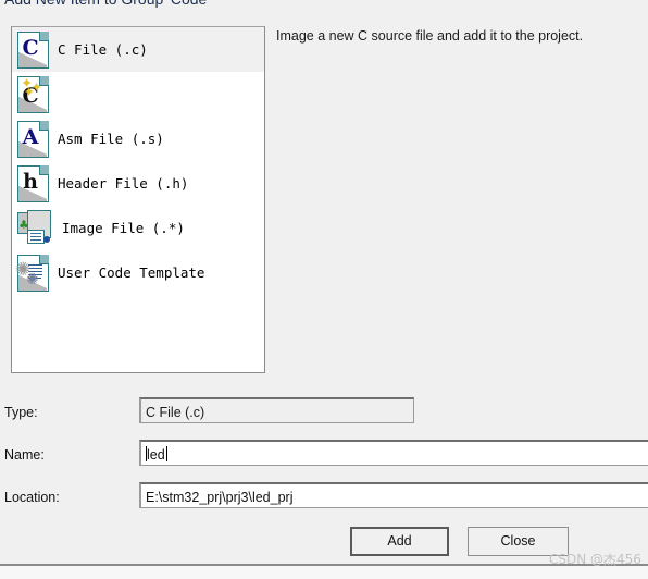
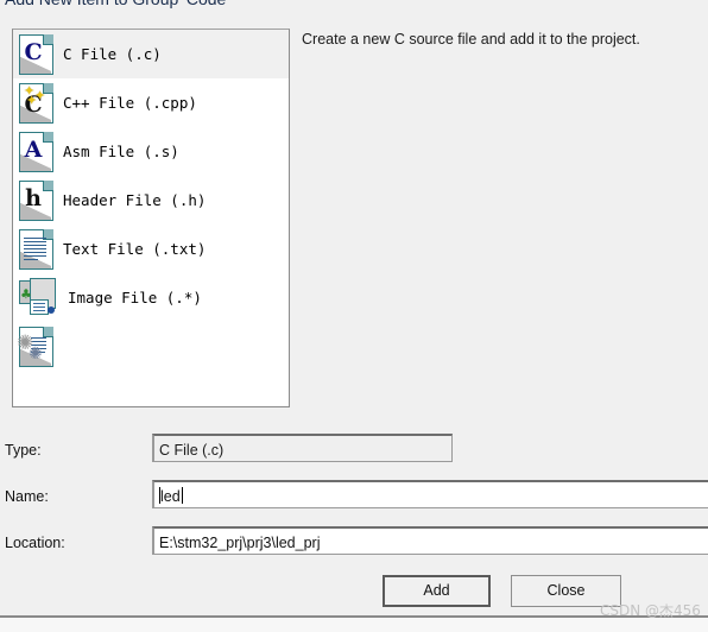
  C
  C File (.c)
  C
  ✦
  ✦
  ✦
+ C++ File (.cpp)
  A
  Asm File (.s)
  h
  Header File (.h)
+ Text File (.txt)
  ♣
  Image File (.*)
  ✺
  ✺
- User Code Template
- Image a new C source file and add it to the project.
+ Create a new C source file and add it to the project.
  Type:
  C File (.c)
  Name:
  led
  Location:
  E:\stm32_prj\prj3\led_prj
  Add
  Close
  CSDN @杰456
